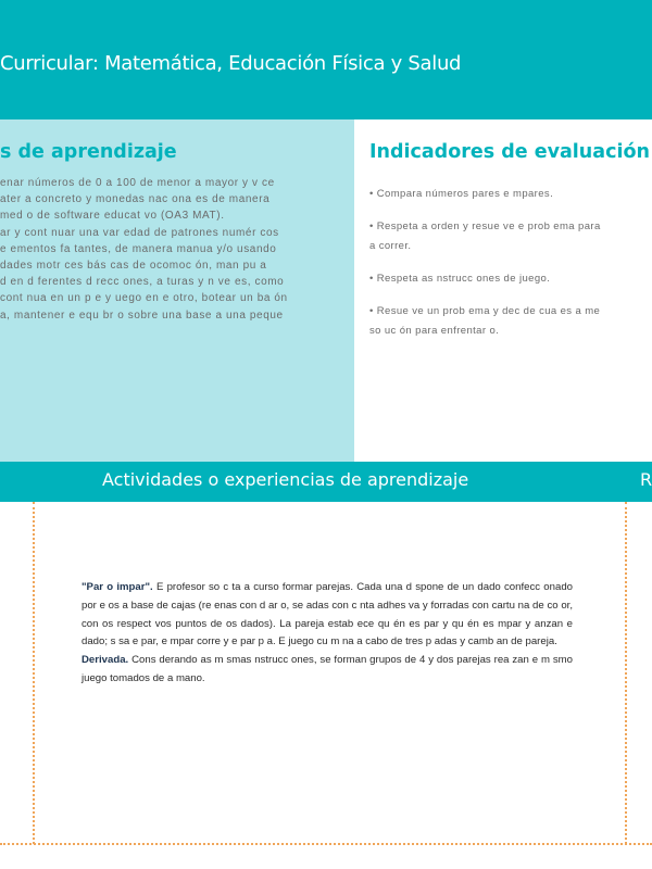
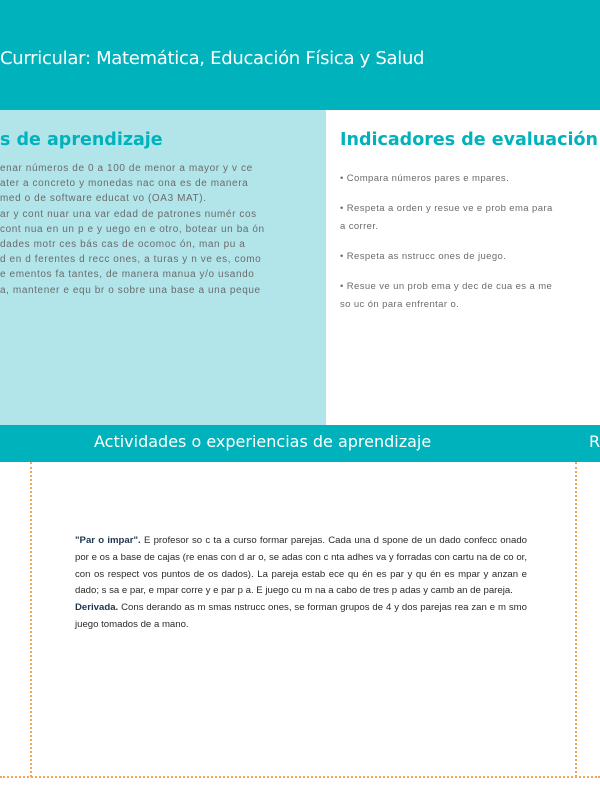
  Curricular: Matemática, Educación Física y Salud
  s de aprendizaje
  enar números de 0 a 100 de menor a mayor y v ce
  ater a concreto y monedas nac ona es de manera
  med o de software educat vo (OA3 MAT).
  ar y cont nuar una var edad de patrones numér cos
- e ementos fa tantes, de manera manua y/o usando
+ cont nua en un p e y uego en e otro, botear un ba ón
  dades motr ces bás cas de ocomoc ón, man pu a
  d en d ferentes d recc ones, a turas y n ve es, como
- cont nua en un p e y uego en e otro, botear un ba ón
+ e ementos fa tantes, de manera manua y/o usando
  a, mantener e equ br o sobre una base a una peque
  Indicadores de evaluación
  • Compara números pares e mpares.
  • Respeta a orden y resue ve e prob ema para
  a correr.
  • Respeta as nstrucc ones de juego.
  • Resue ve un prob ema y dec de cua es a me
  so uc ón para enfrentar o.
  Actividades o experiencias de aprendizaje
  R
  "Par o impar". E profesor so c ta a curso formar parejas. Cada una d spone de un dado confecc onado por e os a base de cajas (re enas con d ar o, se adas con c nta adhes va y forradas con cartu na de co or, con os respect vos puntos de os dados). La pareja estab ece qu én es par y qu én es mpar y anzan e dado; s sa e par, e mpar corre y e par p a. E juego cu m na a cabo de tres p adas y camb an de pareja.
  Derivada. Cons derando as m smas nstrucc ones, se forman grupos de 4 y dos parejas rea zan e m smo juego tomados de a mano.
